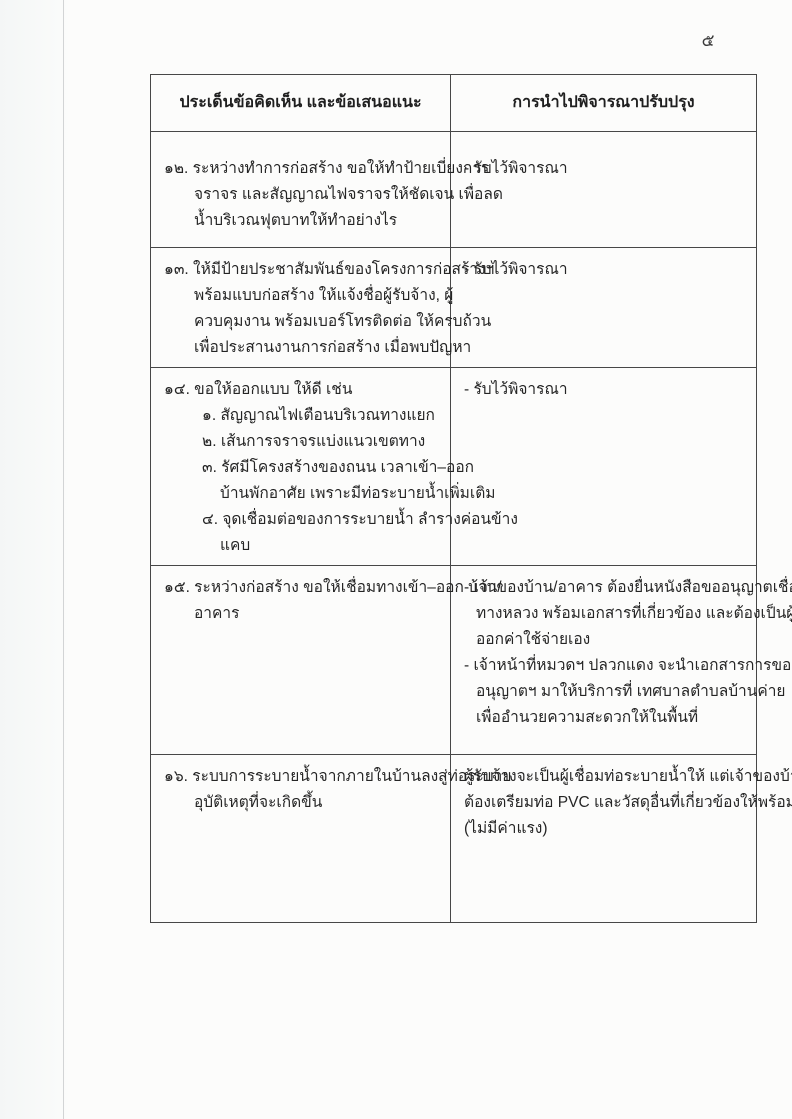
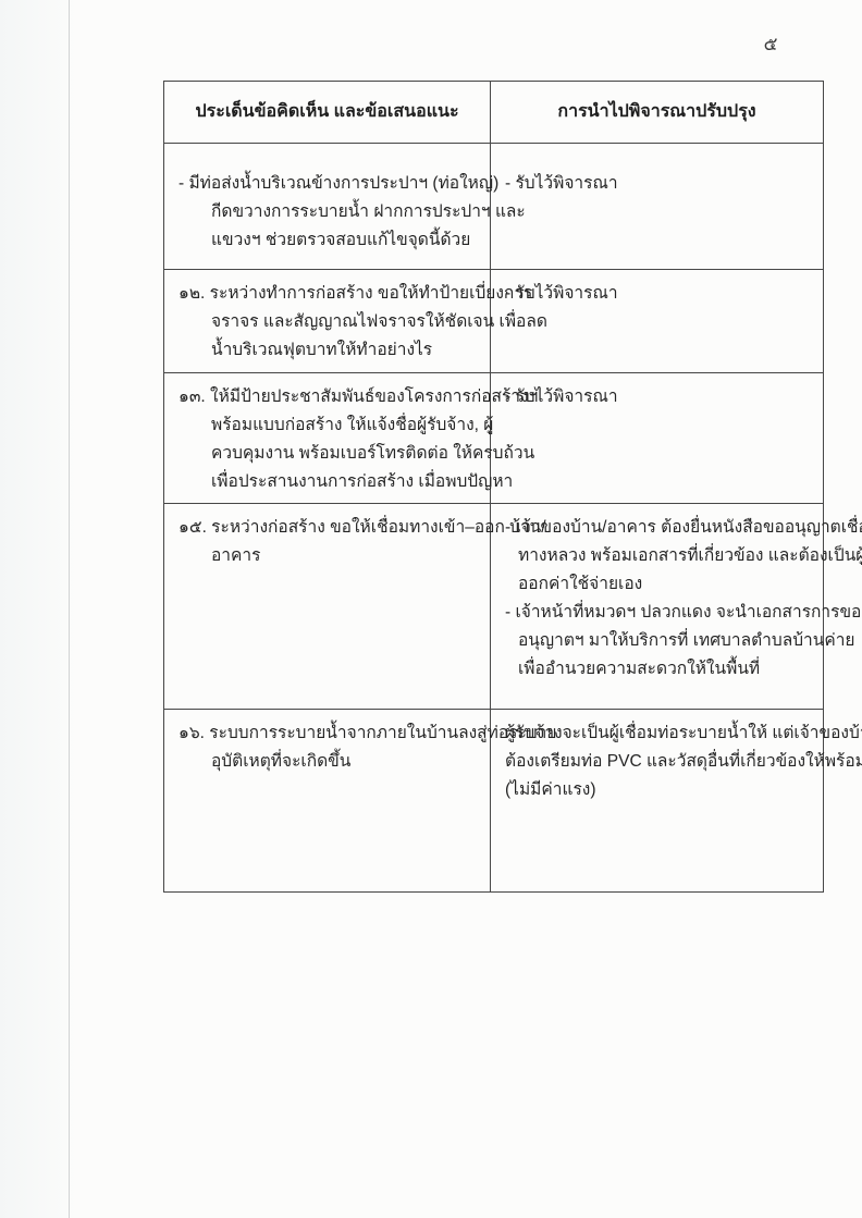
  ๕
  ประเด็นข้อคิดเห็น และข้อเสนอแนะ	การนำไปพิจารณาปรับปรุง
+ - มีท่อส่งน้ำบริเวณข้างการประปาฯ (ท่อใหญ่)กีดขวางการระบายน้ำ ฝากการประปาฯ และแขวงฯ ช่วยตรวจสอบแก้ไขจุดนี้ด้วย	- รับไว้พิจารณา
  ๑๒. ระหว่างทำการก่อสร้าง ขอให้ทำป้ายเบี่ยงจราจร และสัญญาณไฟจราจรให้ชัดเจน เพื่อลดน้ำบริเวณฟุตบาทให้ทำอย่างไร	- รับไว้พิจารณา
  ๑๓. ให้มีป้ายประชาสัมพันธ์ของโครงการก่อสพร้อมแบบก่อสร้าง ให้แจ้งชื่อผู้รับจ้าง, ผู้ควบคุมงาน พร้อมเบอร์โทรติดต่อ ให้ครบถ้วนเพื่อประสานงานการก่อสร้าง เมื่อพบปัญหา	- รับไว้พิจารณา
- ๑๔. ขอให้ออกแบบ ให้ดี เช่น๑. สัญญาณไฟเตือนบริเวณทางแยก๒. เส้นการจราจรแบ่งแนวเขตทาง๓. รัศมีโครงสร้างของถนน เวลาเข้า–ออกบ้านพักอาศัย เพราะมีท่อระบายน้ำเพิ่มเติม๔. จุดเชื่อมต่อของการระบายน้ำ ลำรางค่อนข้างแคบ	- รับไว้พิจารณา
  ๑๕. ระหว่างก่อสร้าง ขอให้เชื่อมทางเข้า–ออกอาคาร	- เจ้าของบ้าน/อาคาร ต้องยื่นหนังสือขออนุญาตเชื่ทางหลวง พร้อมเอกสารที่เกี่ยวข้อง และต้องเป็นผู้ออกค่าใช้จ่ายเอง- เจ้าหน้าที่หมวดฯ ปลวกแดง จะนำเอกสารการขออนุญาตฯ มาให้บริการที่ เทศบาลตำบลบ้านค่ายเพื่ออำนวยความสะดวกให้ในพื้นที่
  ๑๖. ระบบการระบายน้ำจากภายในบ้านลงสู่ท่ออุบัติเหตุที่จะเกิดขึ้น	ผู้รับจ้างจะเป็นผู้เชื่อมท่อระบายน้ำให้ แต่เจ้าของบ้ต้องเตรียมท่อ PVC และวัสดุอื่นที่เกี่ยวข้องให้พร้อม(ไม่มีค่าแรง)
